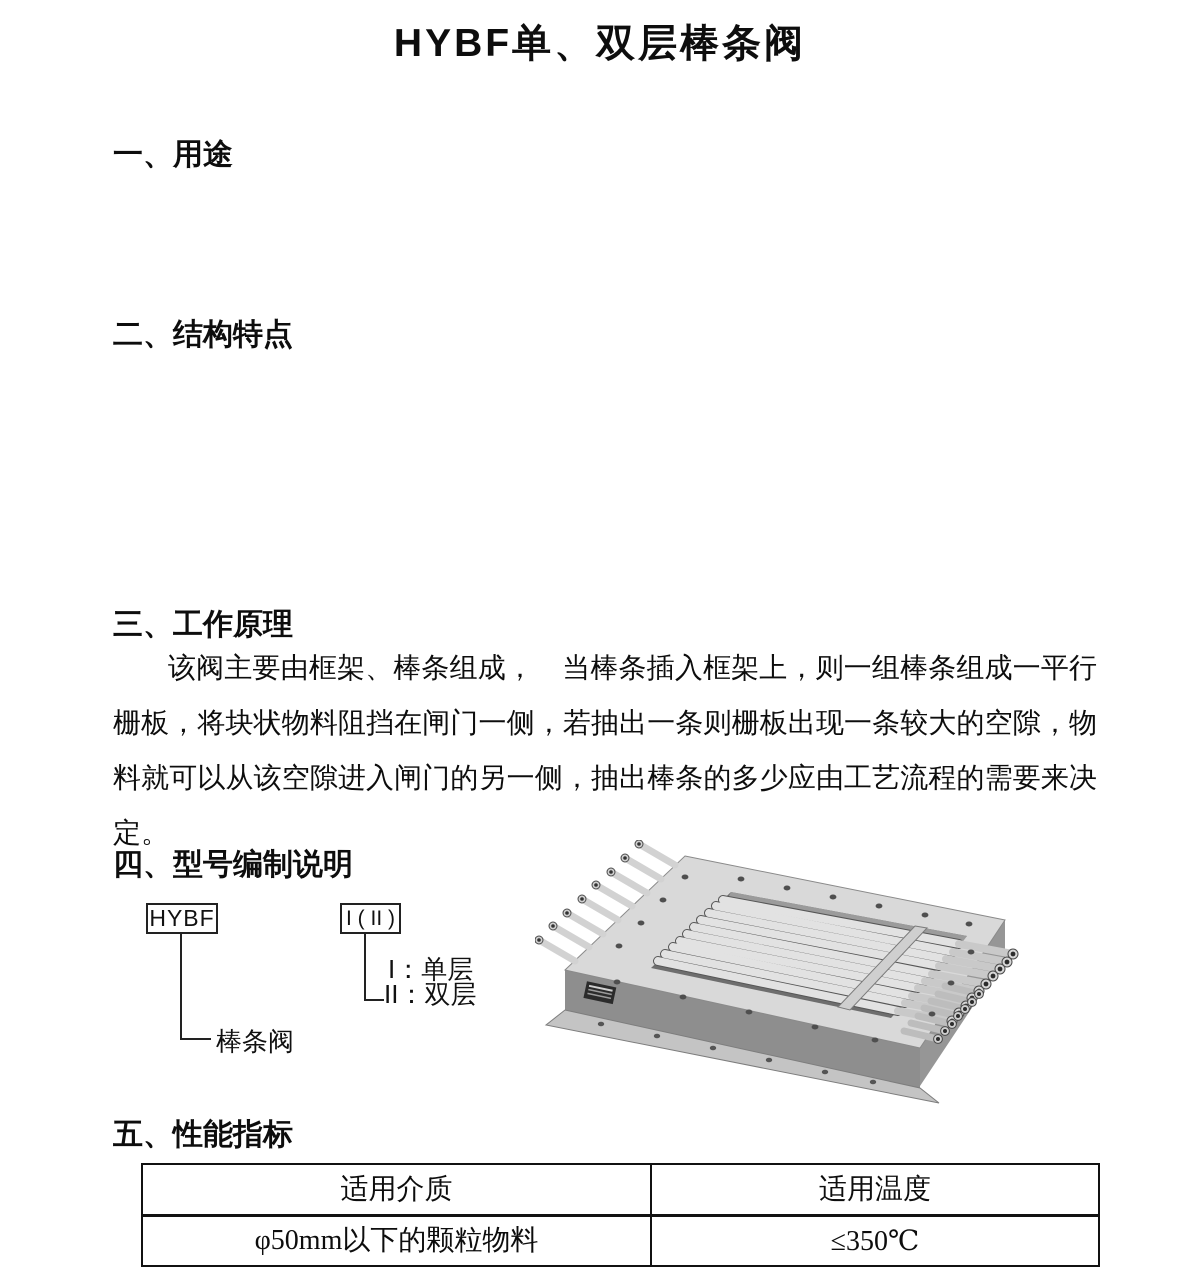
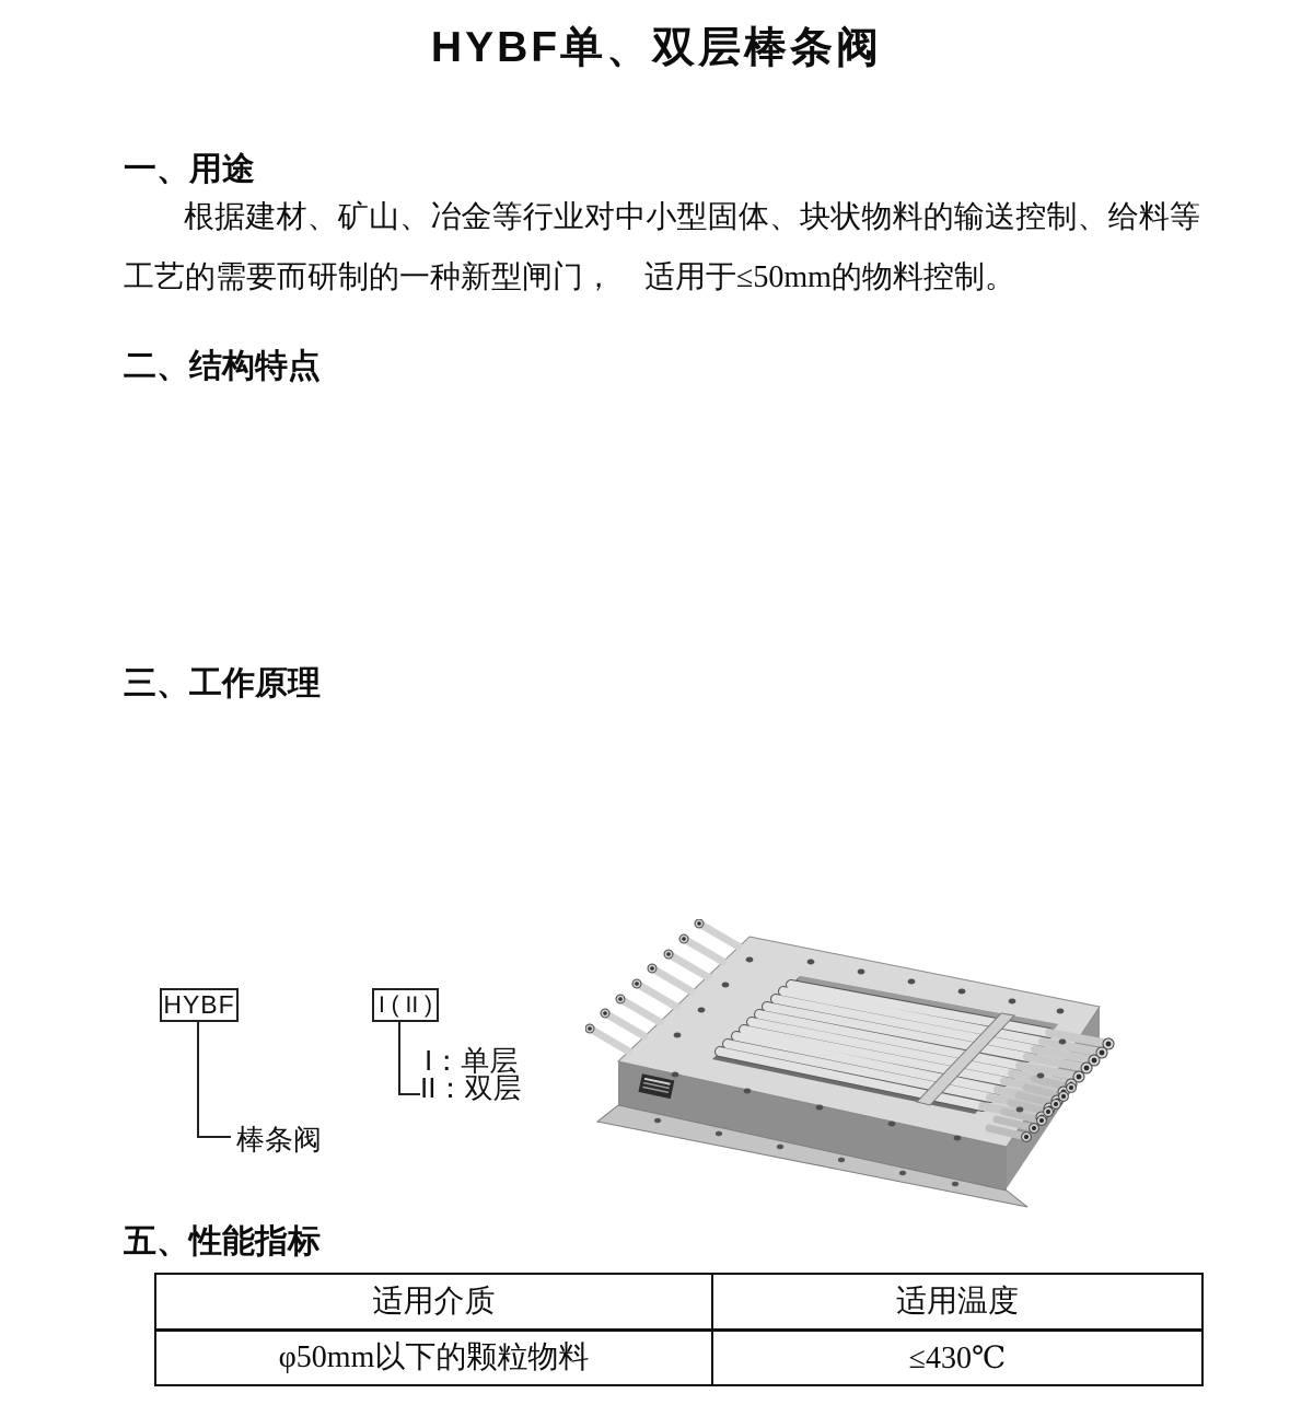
  HYBF单、双层棒条阀
  一、用途
+ 根据建材、矿山、冶金等行业对中小型固体、块状物料的输送控制、给料等工艺的需要而研制的一种新型闸门， 适用于≤50mm的物料控制。
  二、结构特点
  三、工作原理
- 该阀主要由框架、棒条组成， 当棒条插入框架上，则一组棒条组成一平行栅板，将块状物料阻挡在闸门一侧，若抽出一条则栅板出现一条较大的空隙，物料就可以从该空隙进入闸门的另一侧，抽出棒条的多少应由工艺流程的需要来决定。
- 四、型号编制说明
  HYBF
  棒条阀
  I ( II )
  I：单层
  II：双层
  五、性能指标
  适用介质	适用温度
- φ50mm以下的颗粒物料	≤350℃
+ φ50mm以下的颗粒物料	≤430℃
